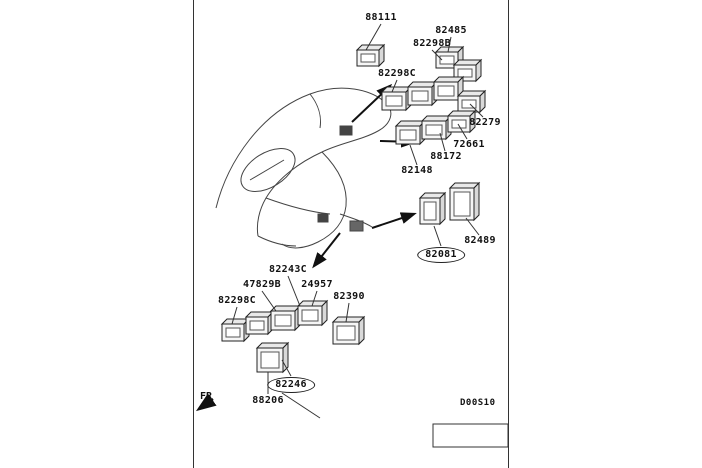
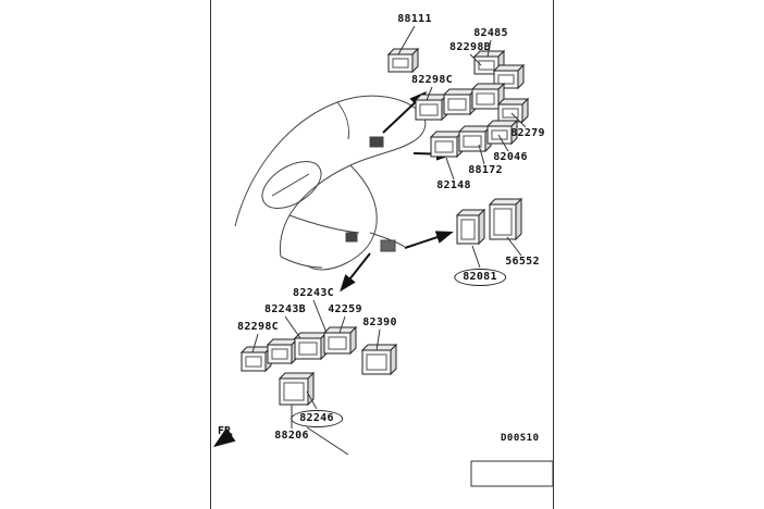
  88111
  82485
  82298B
  82298C
  82279
- 72661
+ 82046
  88172
  82148
- 82489
+ 56552
  82081
  82243C
- 47829B
+ 82243B
- 24957
+ 42259
  82390
  82298C
  82246
  88206
  FR
  D00S10
